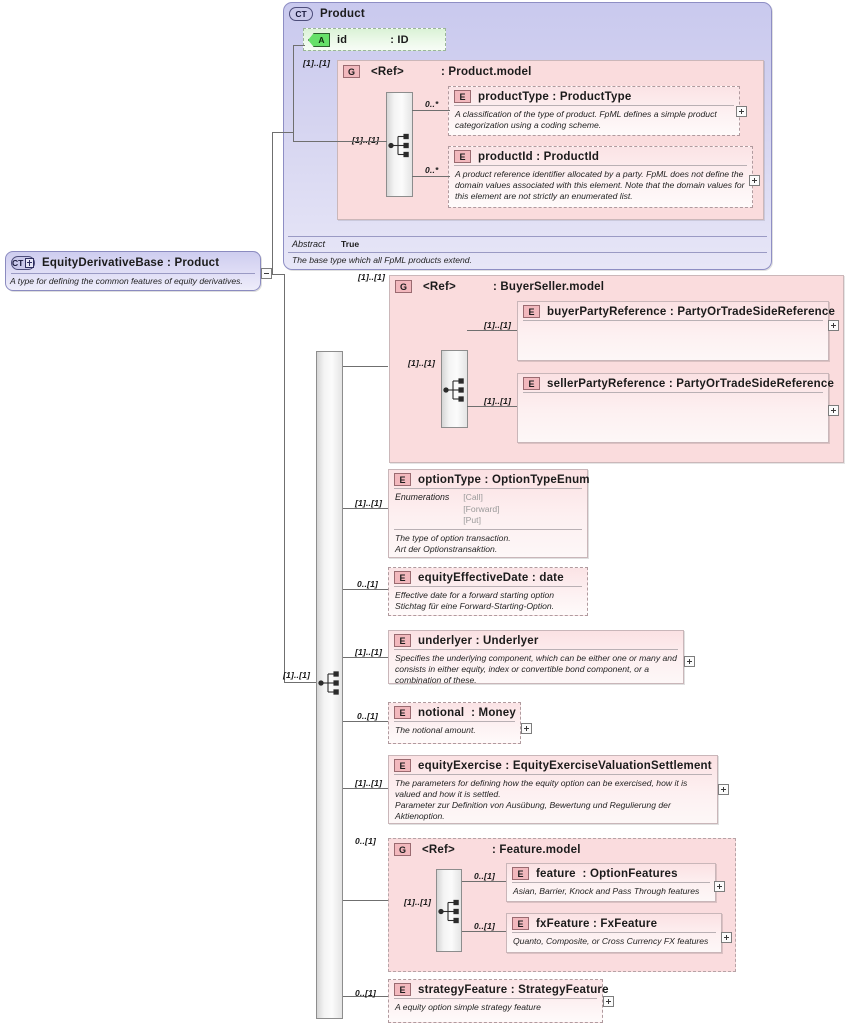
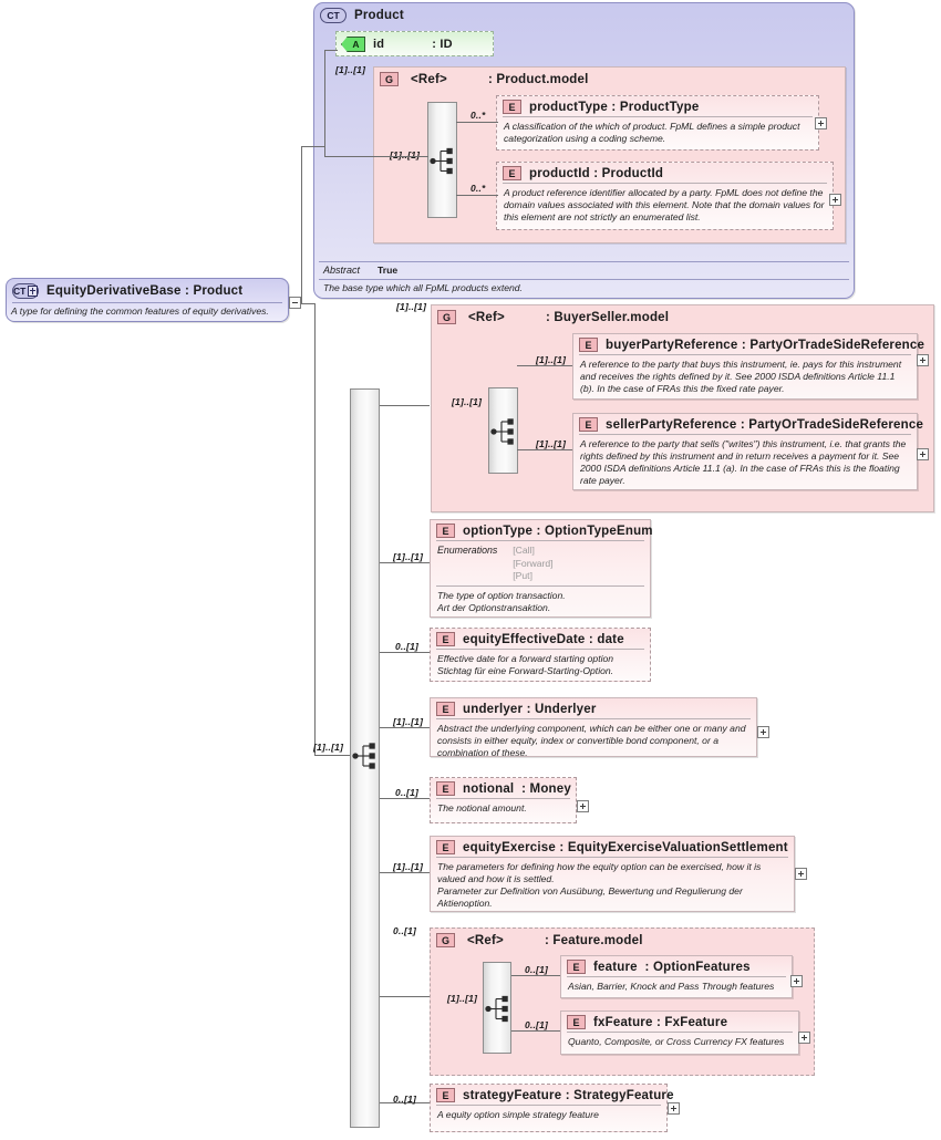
  CT
  Product
  A
  id
  : ID
  G
  <Ref>
  : Product.model
  E
  productType : ProductType
- A classification of the type of product. FpML defines a simple product categorization using a coding scheme.
+ A classification of the which of product. FpML defines a simple product categorization using a coding scheme.
  E
  productId : ProductId
  A product reference identifier allocated by a party. FpML does not define the domain values associated with this element. Note that the domain values for this element are not strictly an enumerated list.
  Abstract
  True
  The base type which all FpML products extend.
  [1]..[1]
  [1]..[1]
  0..*
  0..*
  CT
  EquityDerivativeBase : Product
  A type for defining the common features of equity derivatives.
  [1]..[1]
  G
  <Ref>
  : BuyerSeller.model
  [1]..[1]
  [1]..[1]
  E
  buyerPartyReference : PartyOrTradeSideReference
+ A reference to the party that buys this instrument, ie. pays for this instrument and receives the rights defined by it. See 2000 ISDA definitions Article 11.1 (b). In the case of FRAs this the fixed rate payer.
  [1]..[1]
  E
  sellerPartyReference : PartyOrTradeSideReference
+ A reference to the party that sells ("writes") this instrument, i.e. that grants the rights defined by this instrument and in return receives a payment for it. See 2000 ISDA definitions Article 11.1 (a). In the case of FRAs this is the floating rate payer.
  [1]..[1]
  E
  optionType : OptionTypeEnum
  Enumerations
  [Call]
  [Forward]
  [Put]
  The type of option transaction.
  Art der Optionstransaktion.
  [1]..[1]
  E
  equityEffectiveDate : date
  Effective date for a forward starting option
  Stichtag für eine Forward-Starting-Option.
  0..[1]
  E
  underlyer : Underlyer
- Specifies the underlying component, which can be either one or many and consists in either equity, index or convertible bond component, or a combination of these.
+ Abstract the underlying component, which can be either one or many and consists in either equity, index or convertible bond component, or a combination of these.
  [1]..[1]
  E
  notional : Money
  The notional amount.
  0..[1]
  E
  equityExercise : EquityExerciseValuationSettlement
  The parameters for defining how the equity option can be exercised, how it is valued and how it is settled.
  Parameter zur Definition von Ausübung, Bewertung und Regulierung der Aktienoption.
  [1]..[1]
  G
  <Ref>
  : Feature.model
  0..[1]
  [1]..[1]
  E
  feature : OptionFeatures
  Asian, Barrier, Knock and Pass Through features
  0..[1]
  E
  fxFeature : FxFeature
  Quanto, Composite, or Cross Currency FX features
  0..[1]
  E
  strategyFeature : StrategyFeature
  A equity option simple strategy feature
  0..[1]
